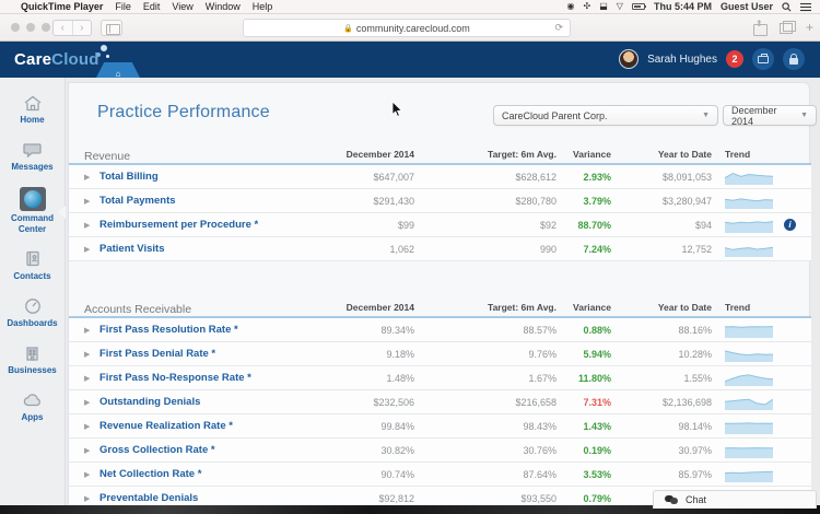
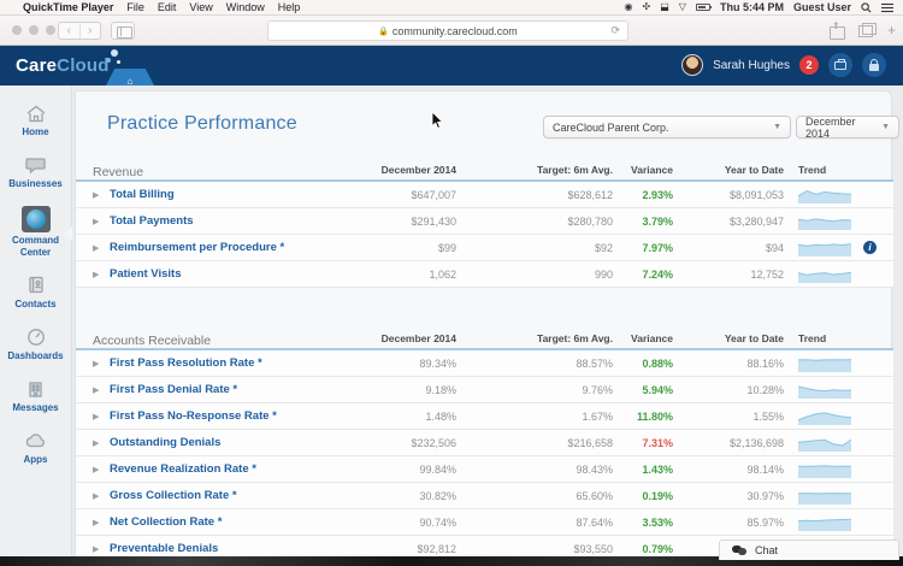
  QuickTime Player
  File
  Edit
  View
  Window
  Help
  ◉
  ✣
  ⬓
  ▽
  Thu 5:44 PM
  Guest User
  ‹
  ›
  community.carecloud.com
  ⟳
  +
  CareCloud
  ⌂
  Sarah Hughes
  2
  Home
- Messages
+ Businesses
  Command Center
  Contacts
  Dashboards
- Businesses
+ Messages
  Apps
  Practice Performance
  CareCloud Parent Corp.
  December 2014
  Revenue
  December 2014
  Target: 6m Avg.
  Variance
  Year to Date
  Trend
  Total Billing
  $647,007
  $628,612
  2.93%
  $8,091,053
  Total Payments
  $291,430
  $280,780
  3.79%
  $3,280,947
  Reimbursement per Procedure *
  $99
  $92
- 88.70%
+ 7.97%
  $94
  i
  Patient Visits
  1,062
  990
  7.24%
  12,752
  Accounts Receivable
  December 2014
  Target: 6m Avg.
  Variance
  Year to Date
  Trend
  First Pass Resolution Rate *
  89.34%
  88.57%
  0.88%
  88.16%
  First Pass Denial Rate *
  9.18%
  9.76%
  5.94%
  10.28%
  First Pass No-Response Rate *
  1.48%
  1.67%
  11.80%
  1.55%
  Outstanding Denials
  $232,506
  $216,658
  7.31%
  $2,136,698
  Revenue Realization Rate *
  99.84%
  98.43%
  1.43%
  98.14%
  Gross Collection Rate *
  30.82%
- 30.76%
+ 65.60%
  0.19%
  30.97%
  Net Collection Rate *
  90.74%
  87.64%
  3.53%
  85.97%
  Preventable Denials
  $92,812
  $93,550
  0.79%
  Chat
